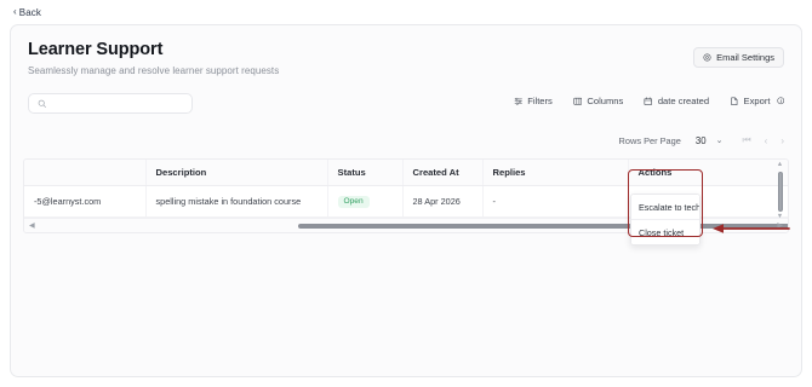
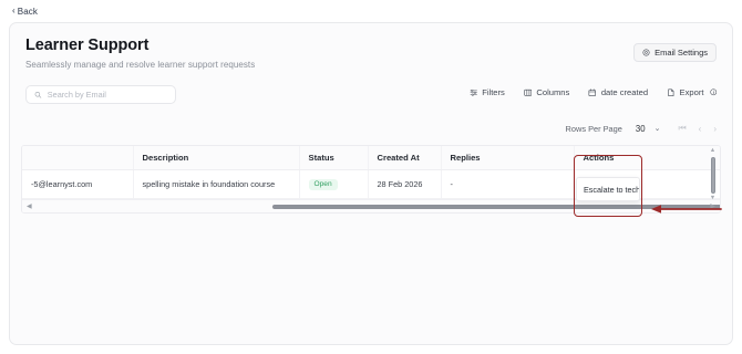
  ‹
  Back
  Learner Support
  Seamlessly manage and resolve learner support requests
  Email Settings
+ Search by Email
  Filters
  Columns
  date created
  Export
  Rows Per Page
  30
  ⏮
  ‹
  ›
  	Description	Status	Created At	Replies	Actions
- -5@learnyst.com	spelling mistake in foundation course		28 Apr 2026	-
+ -5@learnyst.com	spelling mistake in foundation course		28 Feb 2026	-
  Escalate to tech
- Close ticket
